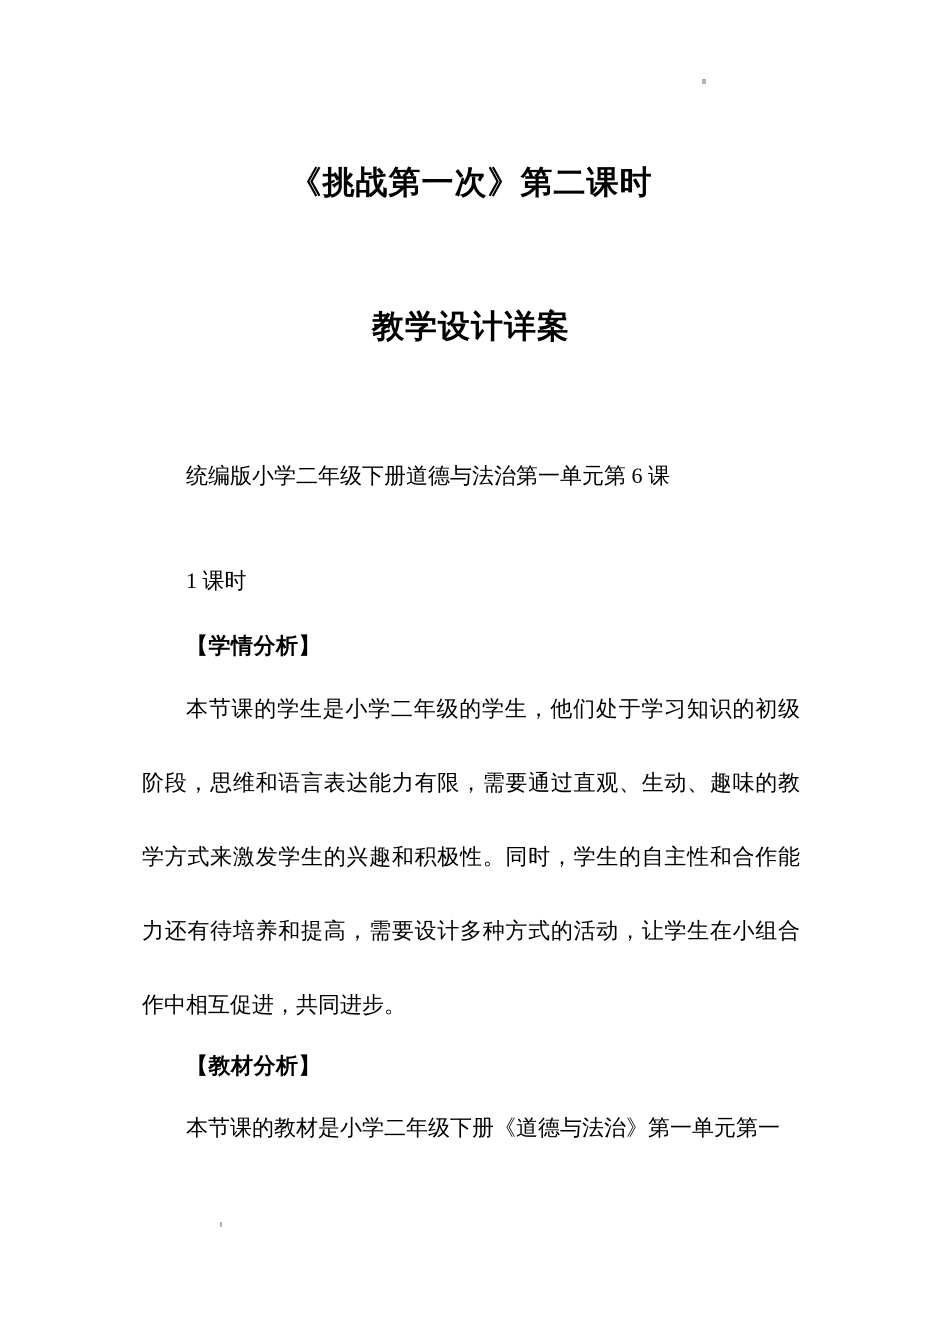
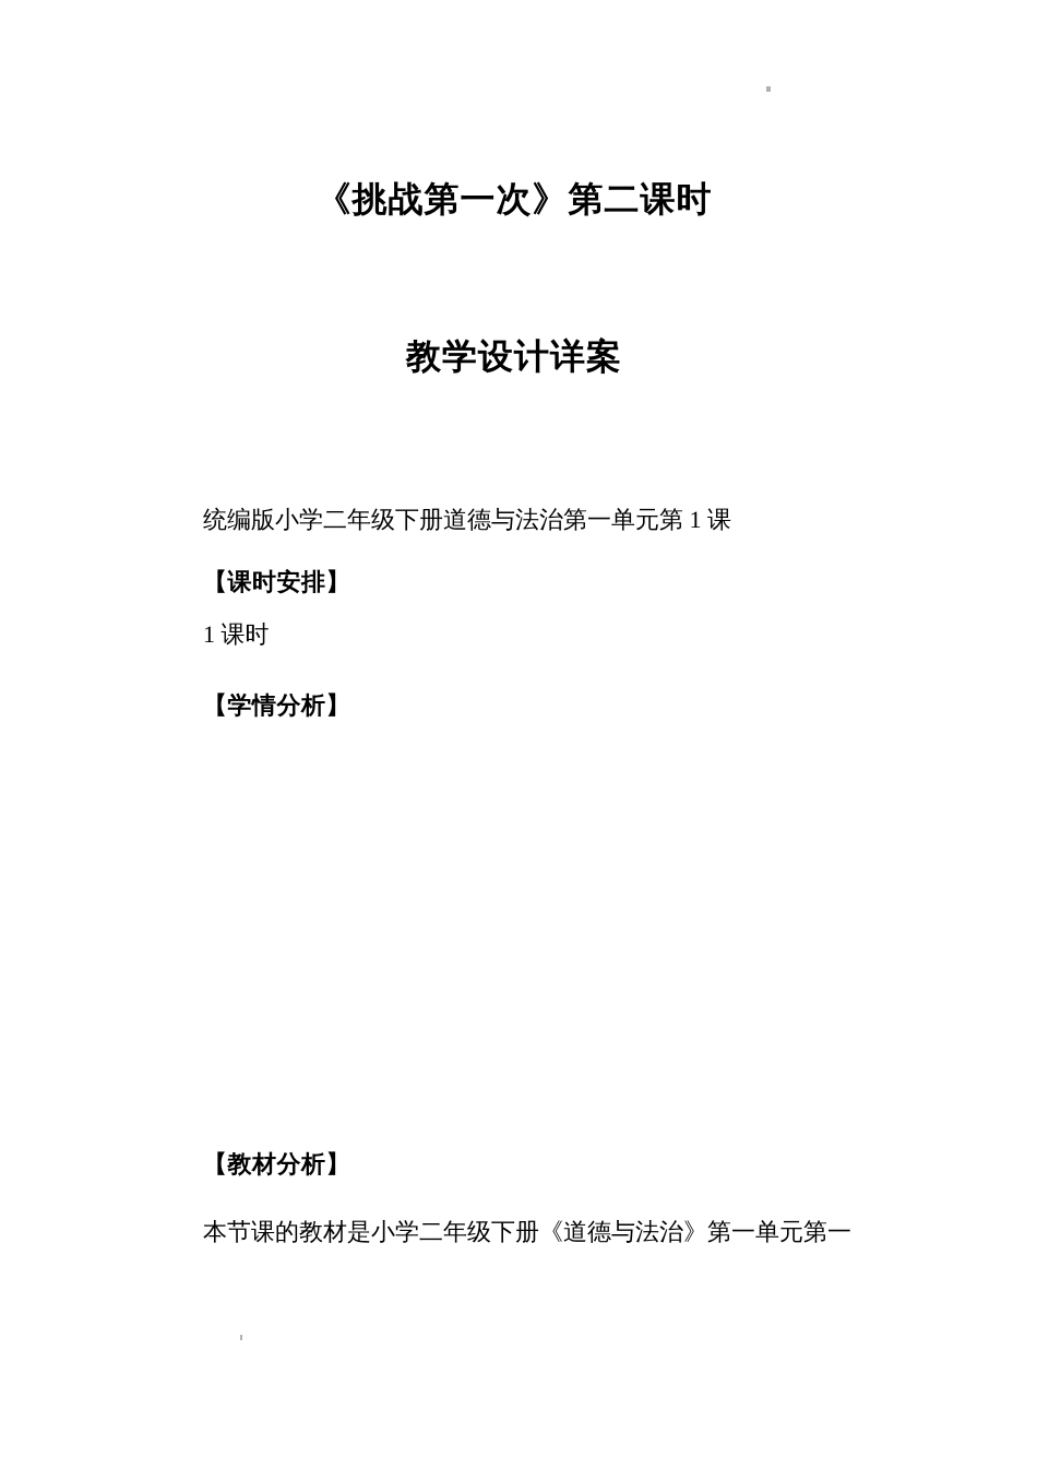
  《挑战第一次》第二课时
  教学设计详案
- 统编版小学二年级下册道德与法治第一单元第 6 课
+ 统编版小学二年级下册道德与法治第一单元第 1 课
+ 【课时安排】
  1 课时
  【学情分析】
- 本节课的学生是小学二年级的学生，他们处于学习知识的初级阶段，思维和语言表达能力有限，需要通过直观、生动、趣味的教学方式来激发学生的兴趣和积极性。同时，学生的自主性和合作能力还有待培养和提高，需要设计多种方式的活动，让学生在小组合作中相互促进，共同进步。
  【教材分析】
  本节课的教材是小学二年级下册《道德与法治》第一单元第一
